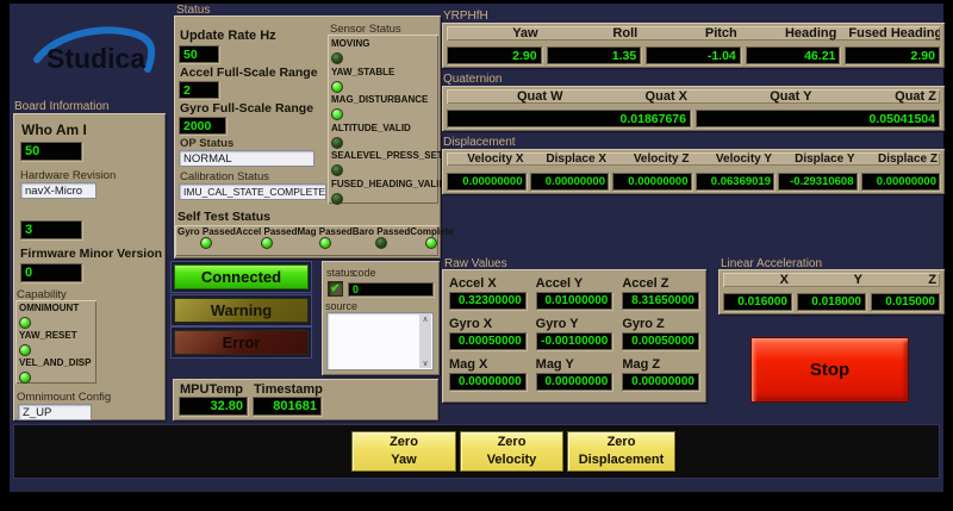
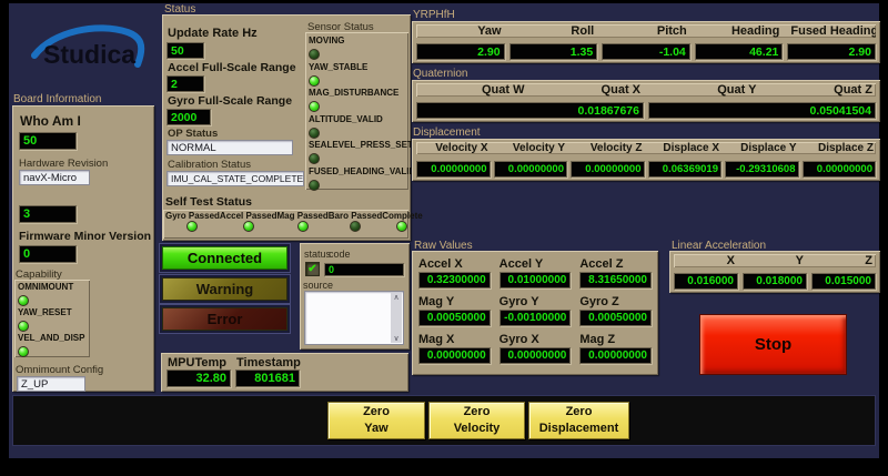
  Studica
  Board Information
  Who Am I
  50
  Hardware Revision
  navX-Micro
  3
  Firmware Minor Version
  0
  Capability
  OMNIMOUNT
  YAW_RESET
  VEL_AND_DISP
  Omnimount Config
  Z_UP
  Status
  Update Rate Hz
  50
  Accel Full-Scale Range
  2
  Gyro Full-Scale Range
  2000
  OP Status
  NORMAL
  Calibration Status
  IMU_CAL_STATE_COMPLETE
  Sensor Status
  MOVING
  YAW_STABLE
  MAG_DISTURBANCE
  ALTITUDE_VALID
  SEALEVEL_PRESS_SET
  FUSED_HEADING_VALI
  Self Test Status
  Gyro Passed
  Accel Passed
  Mag Passed
  Baro Passed
  Complete
  Connected
  Warning
  Error
  status
  code
  ✔
  0
  source
  MPUTemp
  Timestamp
  32.80
  801681
  YRPHfH
  Yaw
  Roll
  Pitch
  Heading
  Fused Heading
  2.90
  1.35
  -1.04
  46.21
  2.90
  Quaternion
  Quat W
  Quat X
  Quat Y
  Quat Z
  0.01867676
  0.05041504
  Displacement
  Velocity X
- Displace X
+ Velocity Y
  Velocity Z
- Velocity Y
+ Displace X
  Displace Y
  Displace Z
  0.00000000
  0.00000000
  0.00000000
  0.06369019
  -0.29310608
  0.00000000
  Raw Values
  Accel X
  0.32300000
  Accel Y
  0.01000000
  Accel Z
  8.31650000
- Gyro X
+ Mag Y
  0.00050000
  Gyro Y
  -0.00100000
  Gyro Z
  0.00050000
  Mag X
  0.00000000
- Mag Y
+ Gyro X
  0.00000000
  Mag Z
  0.00000000
  Linear Acceleration
  X
  Y
  Z
  0.016000
  0.018000
  0.015000
  Stop
  Zero
  Yaw
  Zero
  Velocity
  Zero
  Displacement
